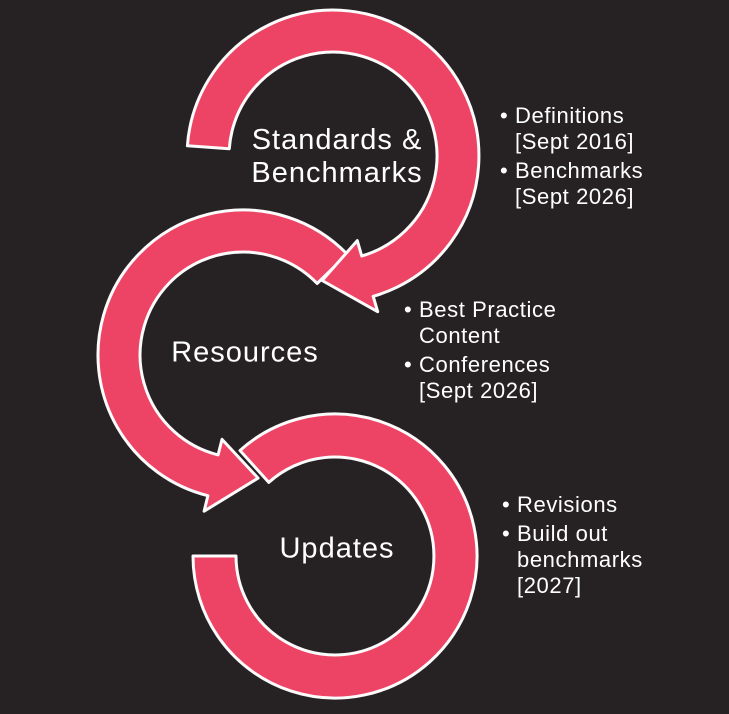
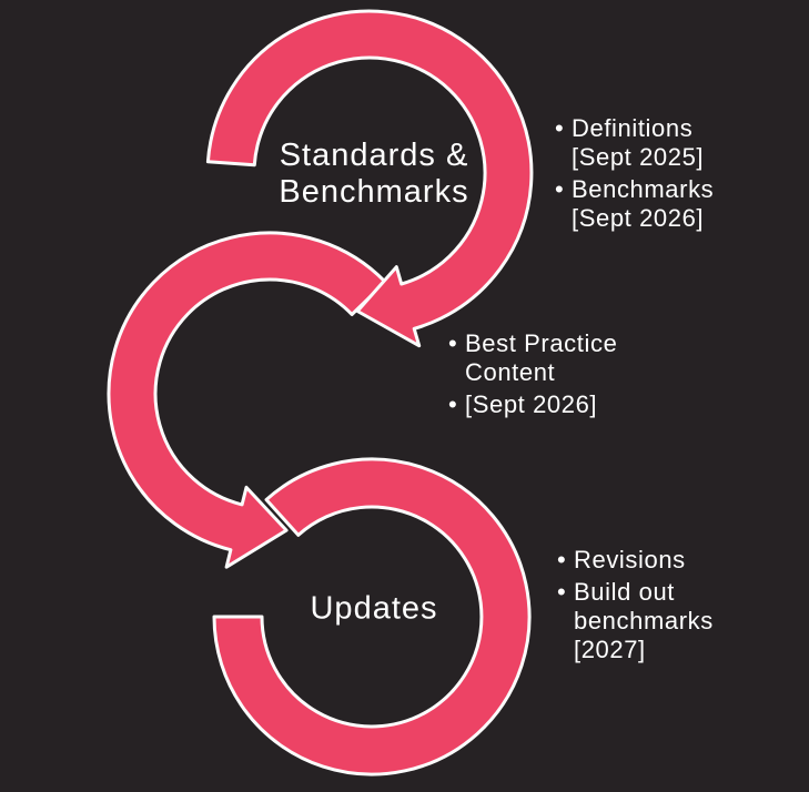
  Standards &
  Benchmarks
- Resources
  Updates
  •
  Definitions
- [Sept 2016]
+ [Sept 2025]
  •
  Benchmarks
  [Sept 2026]
  •
  Best Practice
  Content
  •
- Conferences
  [Sept 2026]
  •
  Revisions
  •
  Build out
  benchmarks
  [2027]
